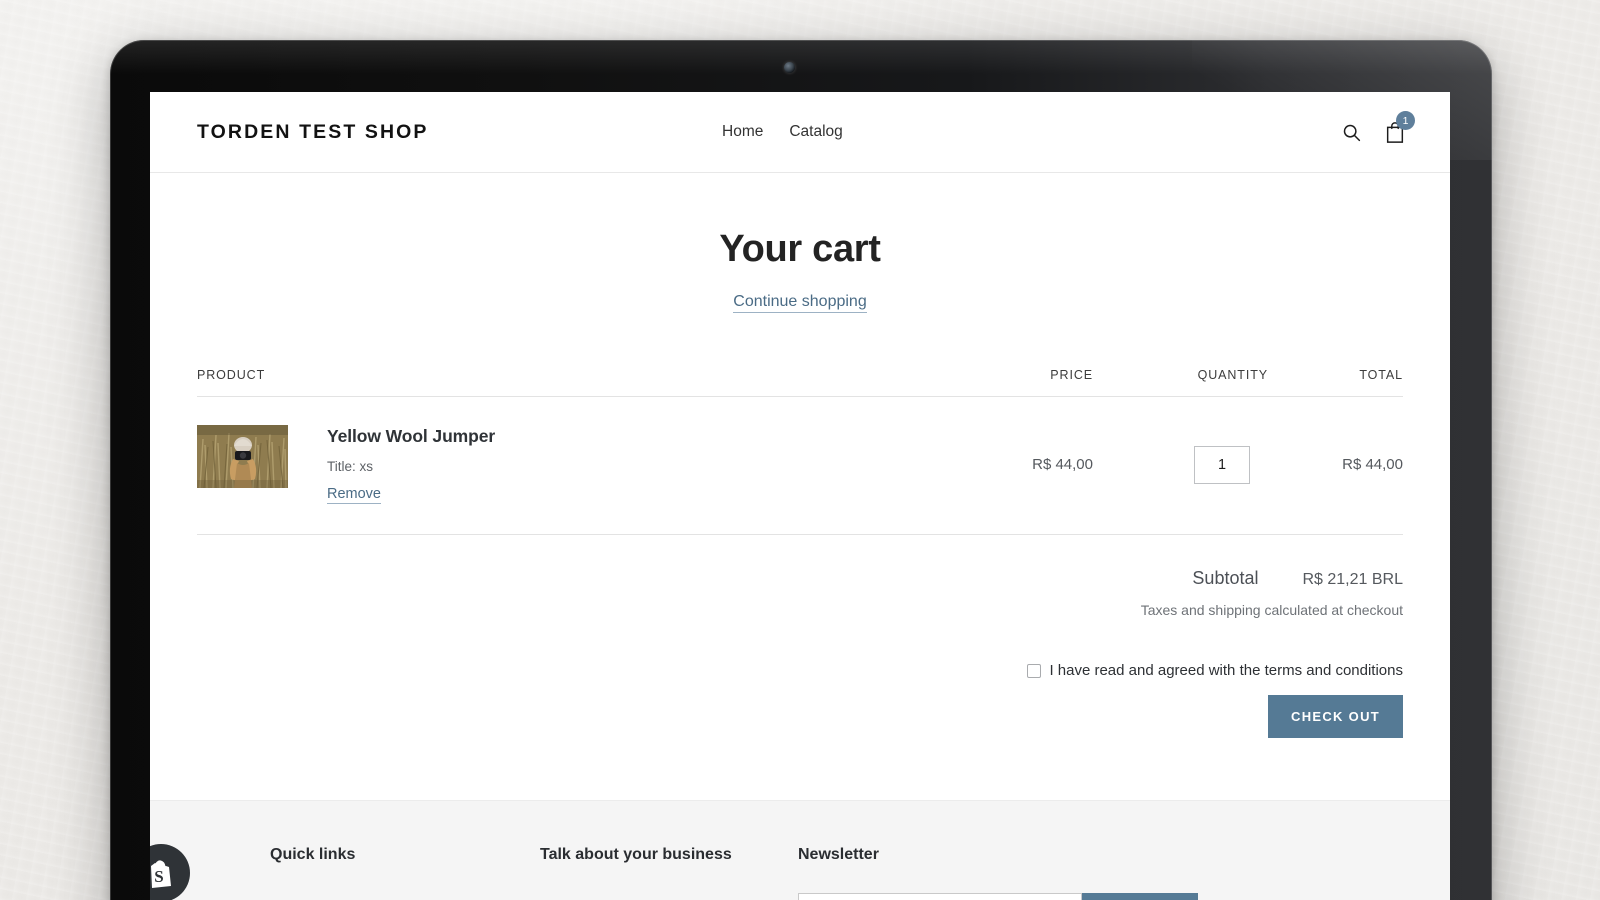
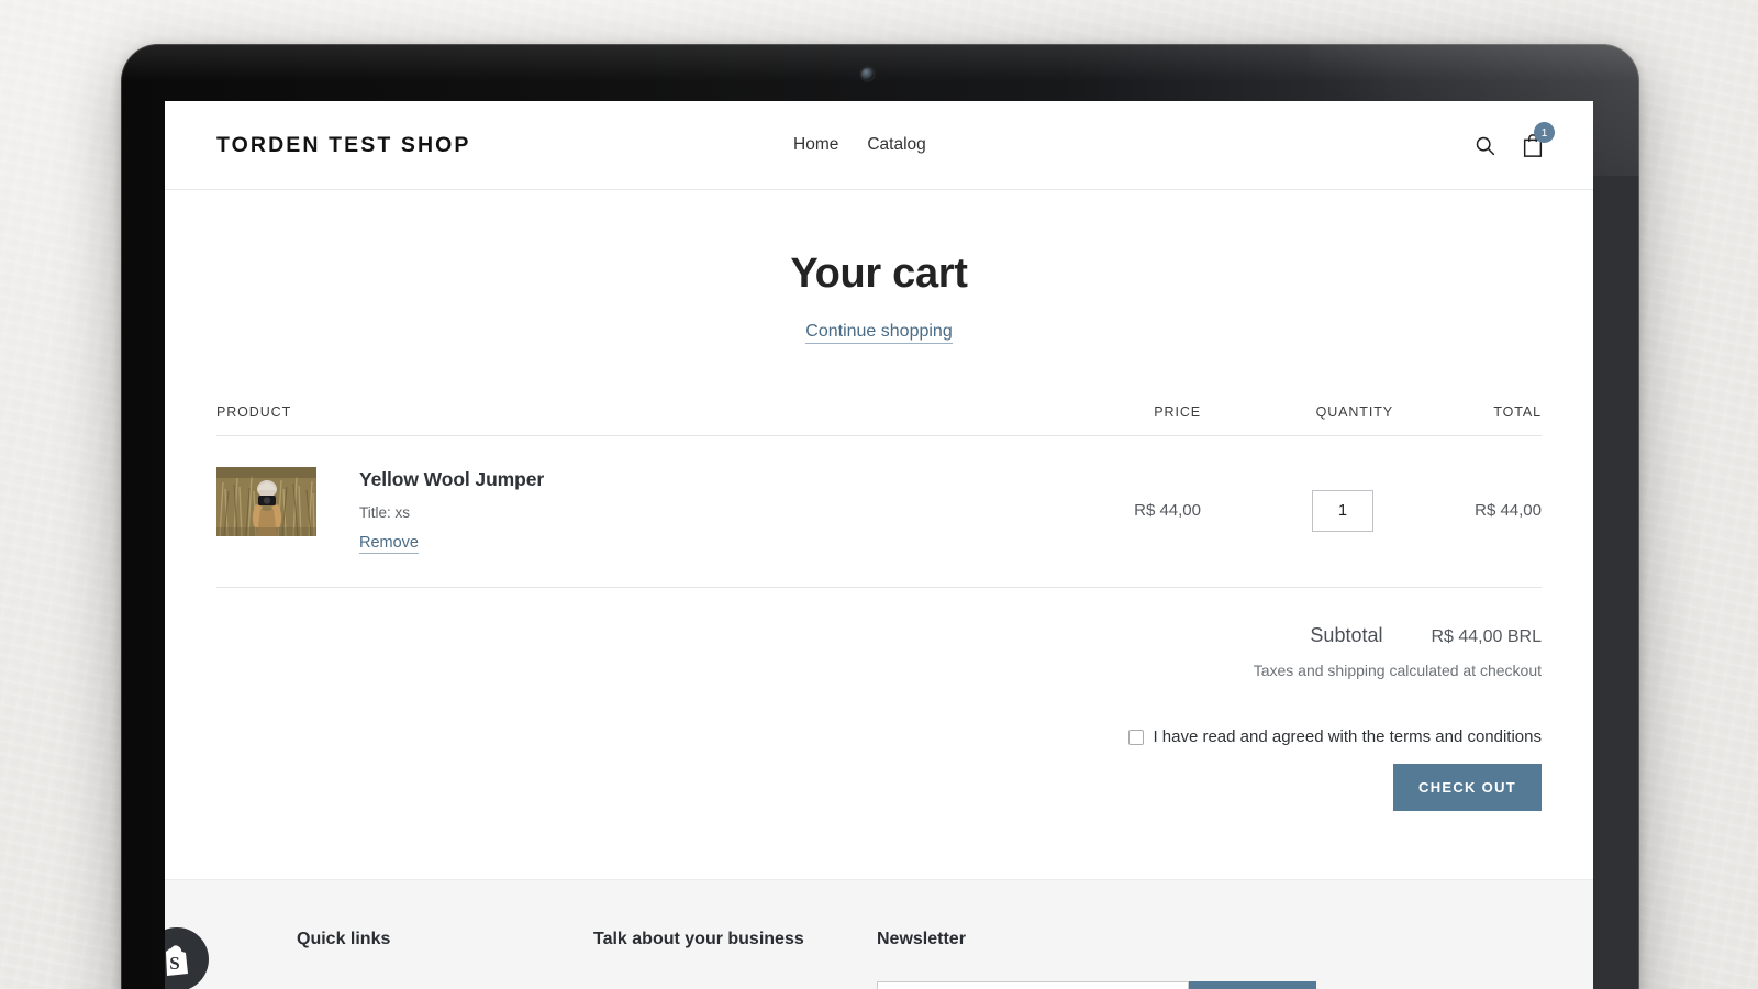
  TORDEN TEST SHOP
  Home
  Catalog
  1
  Your cart
  Continue shopping
  PRODUCT
  PRICE
  QUANTITY
  TOTAL
  Yellow Wool Jumper
  Title: xs
  Remove
  R$ 44,00
  1
  R$ 44,00
  Subtotal
- R$ 21,21 BRL
+ R$ 44,00 BRL
  Taxes and shipping calculated at checkout
  I have read and agreed with the terms and conditions
  CHECK OUT
  S
  Quick links
  Talk about your business
  Newsletter
